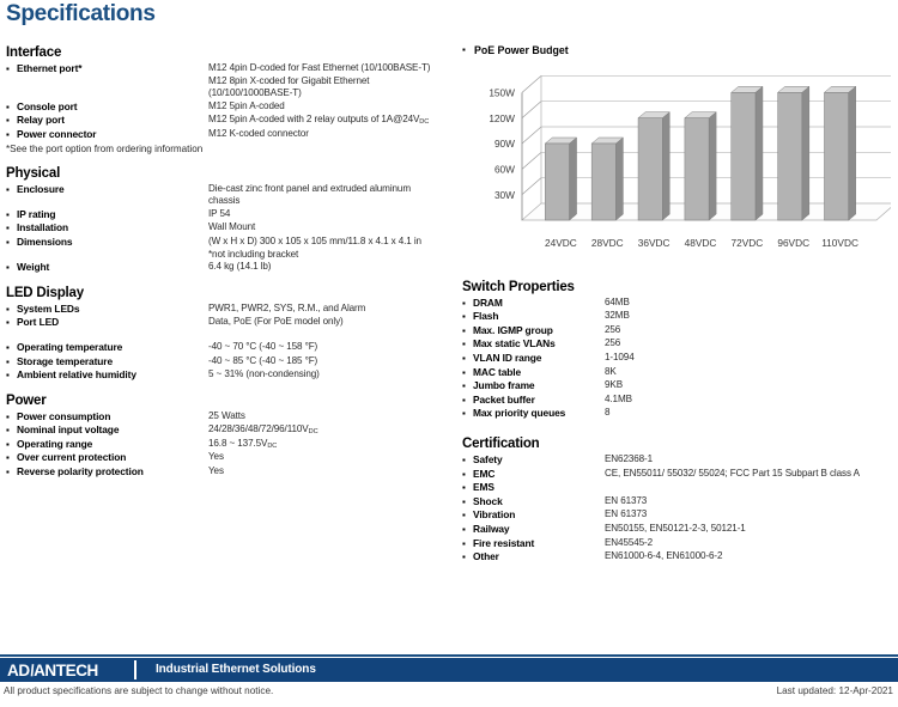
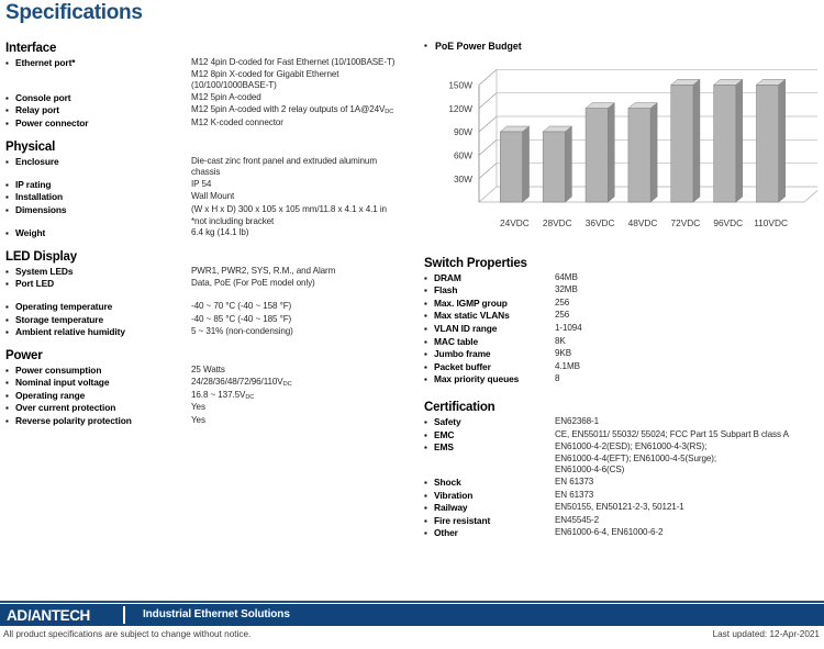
  Specifications
  Interface
  ▪
  Ethernet port*
  M12 4pin D-coded for Fast Ethernet (10/100BASE-T)
  M12 8pin X-coded for Gigabit Ethernet
  (10/100/1000BASE-T)
  ▪
  Console port
  M12 5pin A-coded
  ▪
  Relay port
  M12 5pin A-coded with 2 relay outputs of 1A@24V
  ▪
  Power connector
  M12 K-coded connector
- *See the port option from ordering information
  Physical
  ▪
  Enclosure
  Die-cast zinc front panel and extruded aluminum
  chassis
  ▪
  IP rating
  IP 54
  ▪
  Installation
  Wall Mount
  ▪
  Dimensions
  (W x H x D) 300 x 105 x 105 mm/11.8 x 4.1 x 4.1 in
  *not including bracket
  ▪
  Weight
  6.4 kg (14.1 lb)
  LED Display
  ▪
  System LEDs
  PWR1, PWR2, SYS, R.M., and Alarm
  ▪
  Port LED
  Data, PoE (For PoE model only)
  ▪
  Operating temperature
  -40 ~ 70 °C (-40 ~ 158 °F)
  ▪
  Storage temperature
  -40 ~ 85 °C (-40 ~ 185 °F)
  ▪
  Ambient relative humidity
  5 ~ 31% (non-condensing)
  Power
  ▪
  Power consumption
  25 Watts
  ▪
  Nominal input voltage
  24/28/36/48/72/96/110V
  ▪
  Operating range
  16.8 ~ 137.5V
  ▪
  Over current protection
  Yes
  ▪
  Reverse polarity protection
  Yes
  ▪
  PoE Power Budget
  30W
  60W
  90W
  120W
  150W
  24VDC
  28VDC
  36VDC
  48VDC
  72VDC
  96VDC
  110VDC
  Switch Properties
  ▪
  DRAM
  64MB
  ▪
  Flash
  32MB
  ▪
  Max. IGMP group
  256
  ▪
  Max static VLANs
  256
  ▪
  VLAN ID range
  1-1094
  ▪
  MAC table
  8K
  ▪
  Jumbo frame
  9KB
  ▪
  Packet buffer
  4.1MB
  ▪
  Max priority queues
  8
  Certification
  ▪
  Safety
  EN62368-1
  ▪
  EMC
  CE, EN55011/ 55032/ 55024; FCC Part 15 Subpart B class A
  ▪
  EMS
+ EN61000-4-2(ESD); EN61000-4-3(RS);
+ EN61000-4-4(EFT); EN61000-4-5(Surge);
+ EN61000-4-6(CS)
  ▪
  Shock
  EN 61373
  ▪
  Vibration
  EN 61373
  ▪
  Railway
  EN50155, EN50121-2-3, 50121-1
  ▪
  Fire resistant
  EN45545-2
  ▪
  Other
  EN61000-6-4, EN61000-6-2
  Industrial Ethernet Solutions
  All product specifications are subject to change without notice.
  Last updated: 12-Apr-2021
